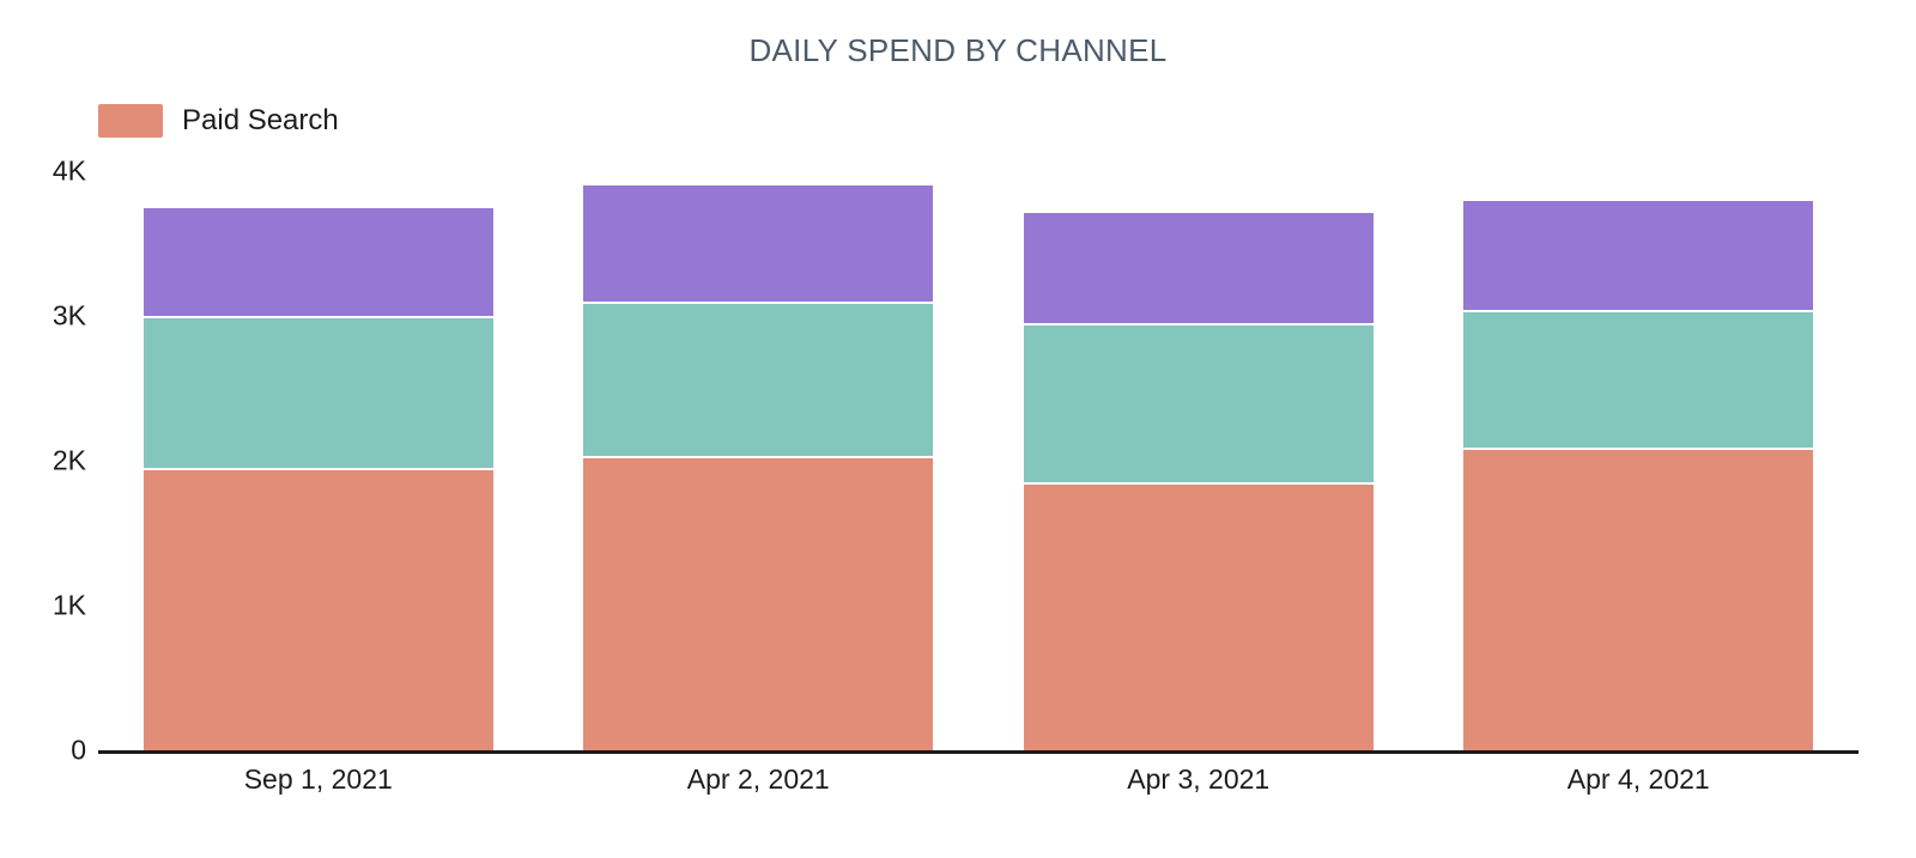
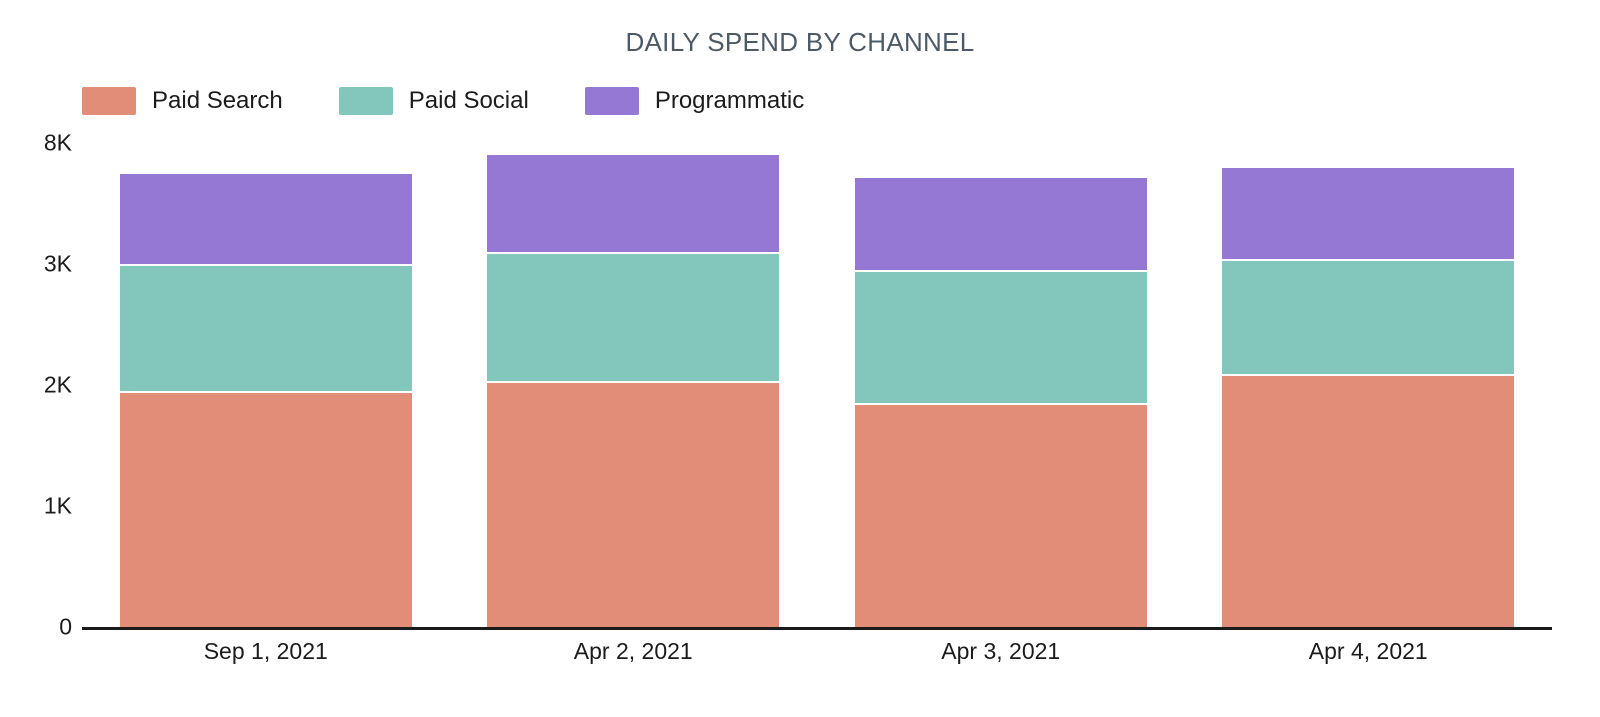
  DAILY SPEND BY CHANNEL
  Paid Search
+ Paid Social
+ Programmatic
  0
  1K
  2K
  3K
- 4K
+ 8K
  Sep 1, 2021
  Apr 2, 2021
  Apr 3, 2021
  Apr 4, 2021
